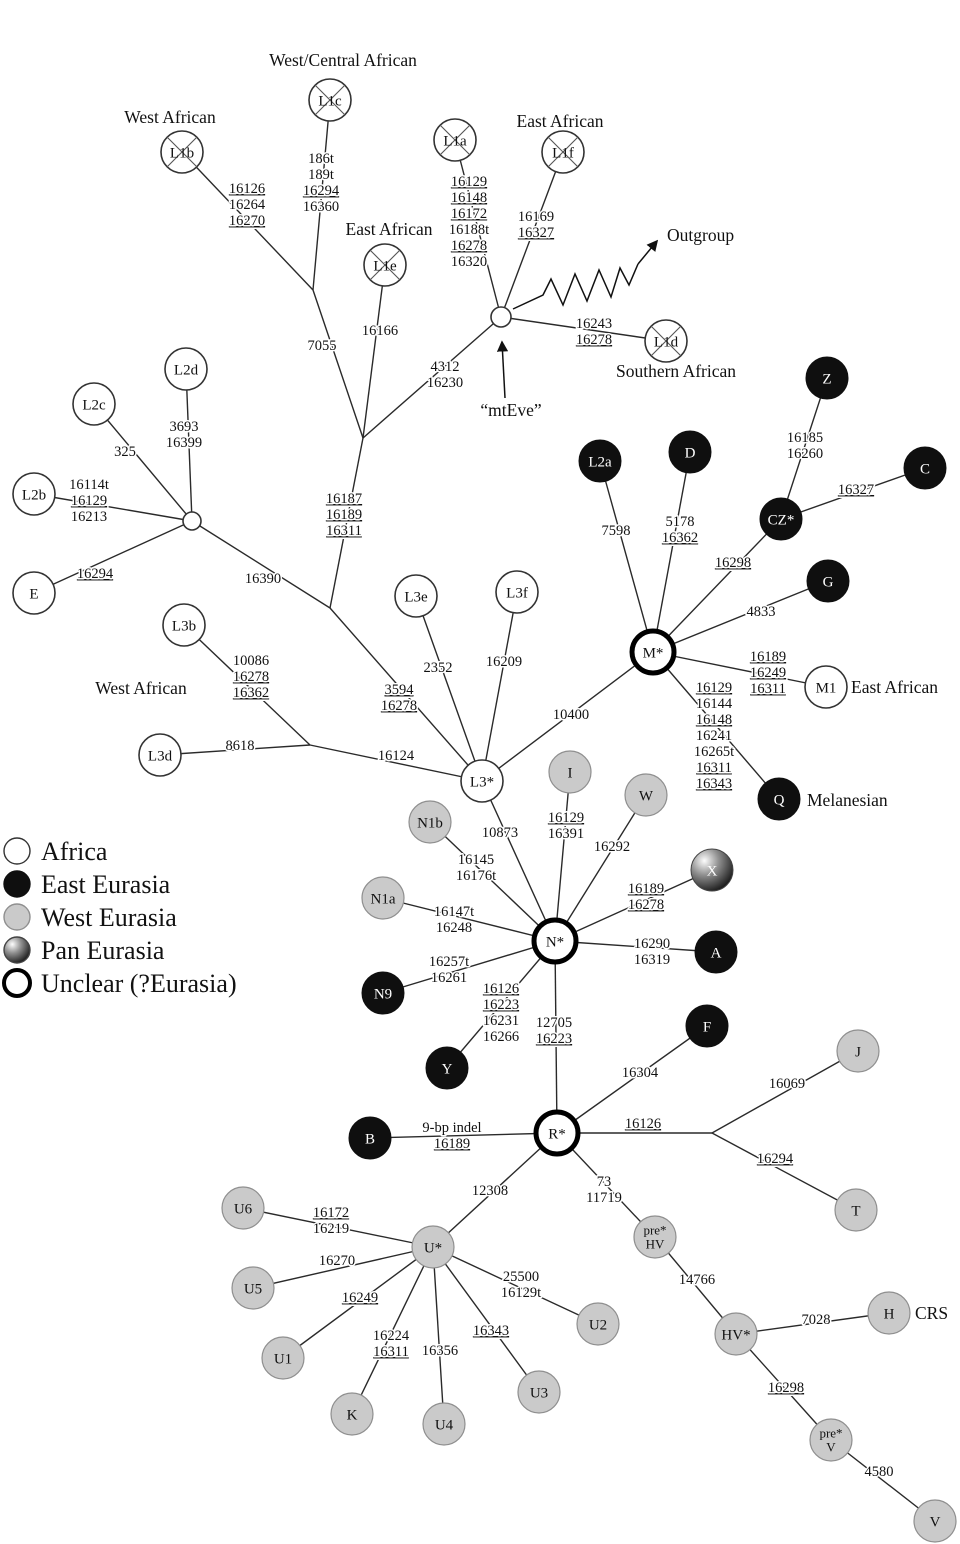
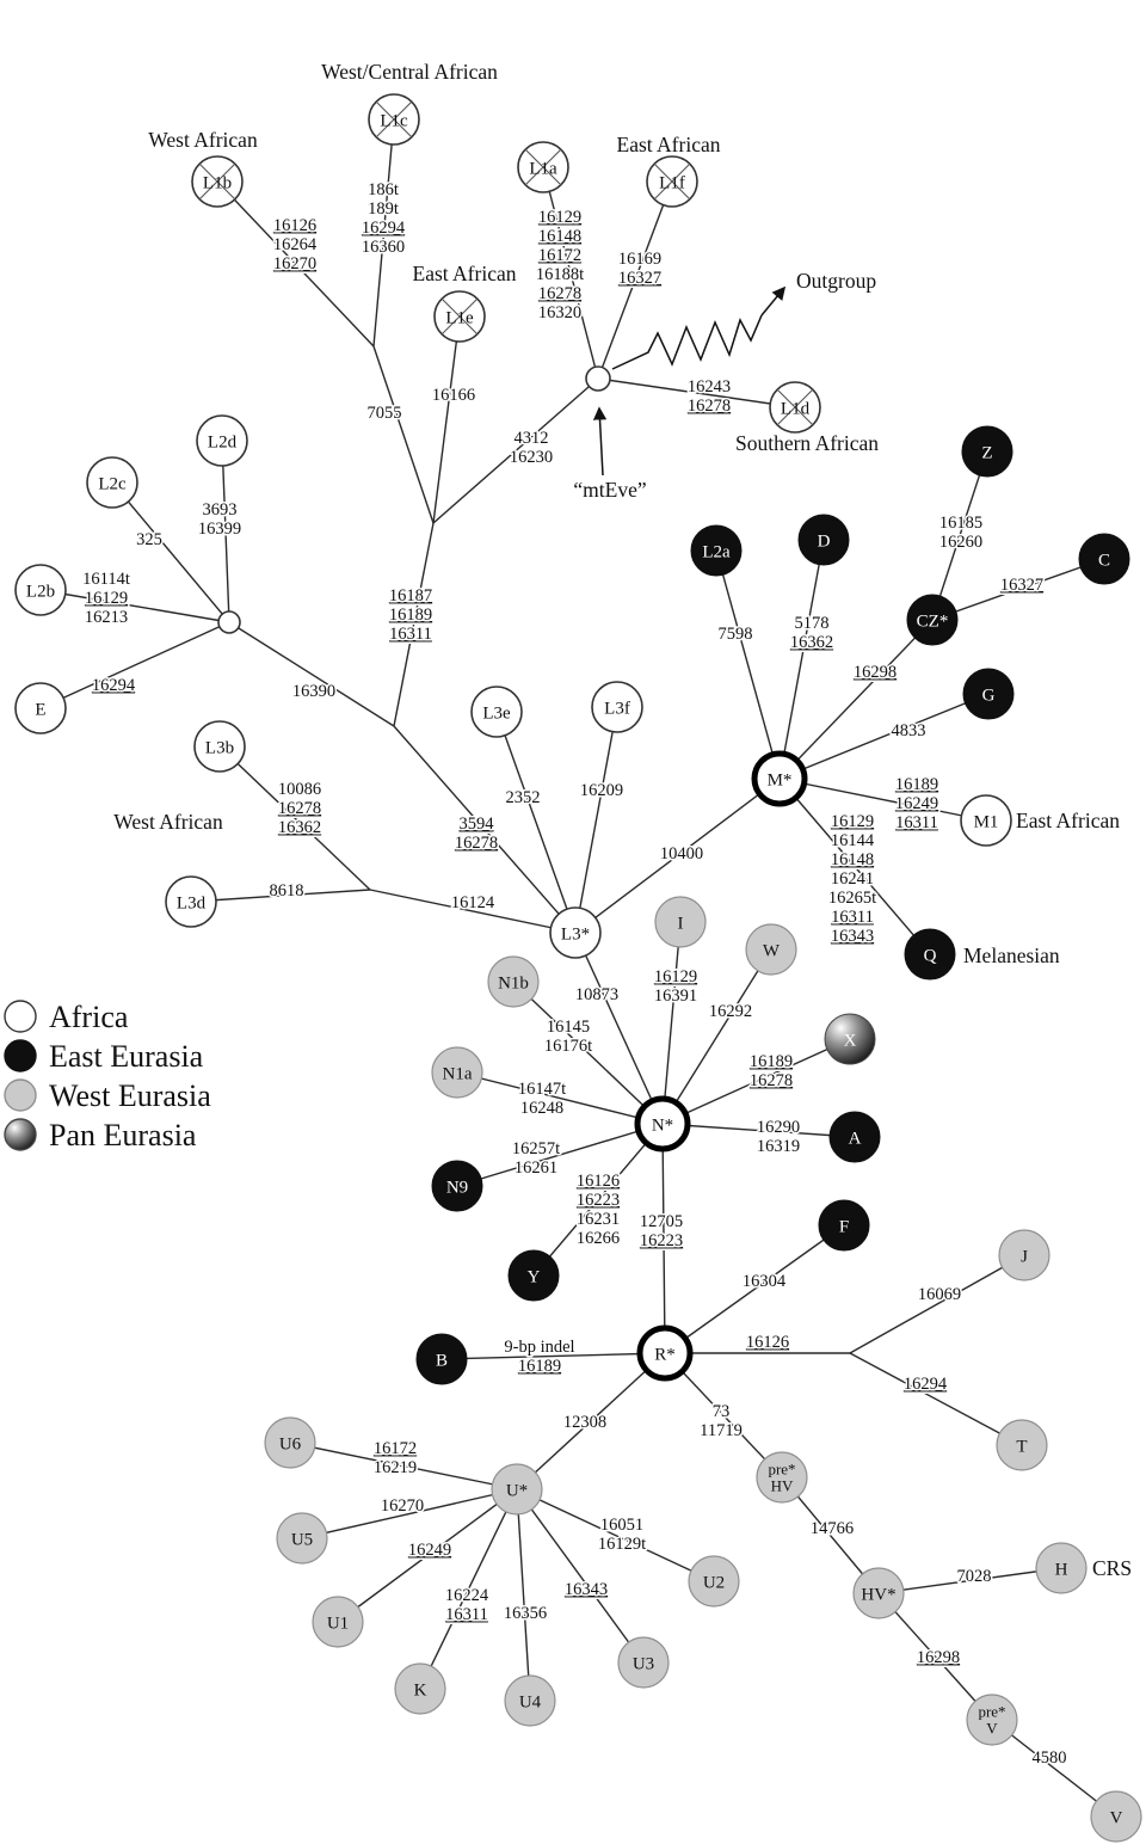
  16126
  16264
  16270
  186t
  189t
  16294
  16360
  16129
  16148
  16172
  16188t
  16278
  16320
  16169
  16327
  16243
  16278
  7055
  4312
  16230
  16166
  3693
  16399
  325
  16114t
  16129
  16213
  16294
  16390
  16187
  16189
  16311
  10086
  16278
  16362
  8618
  16124
  2352
  16209
  3594
  16278
  10400
  10873
  7598
  5178
  16362
  16298
  16185
  16260
  16327
  4833
  16189
  16249
  16311
  16129
  16144
  16148
  16241
  16265t
  16311
  16343
  16129
  16391
  16292
  16145
  16176t
  16147t
  16248
  16257t
  16261
  16189
  16278
  16290
  16319
  16126
  16223
  16231
  16266
  12705
  16223
  16304
  9-bp indel
  16189
  16126
  16069
  16294
  12308
  73
  11719
  16172
  16219
  16270
  16249
  16224
  16311
  16356
  16343
- 25500
+ 16051
  16129t
  14766
  7028
  16298
  4580
  L1c
  L1b
  L1a
  L1f
  L1e
  L1d
  L2d
  L2c
  L2b
  E
  L3b
  L3d
  L3e
  L3f
  L3*
  M*
  L2a
  D
  CZ*
  Z
  C
  G
  M1
  Q
  I
  W
  N1b
  N1a
  N9
  Y
  N*
  X
  A
  F
  B
  R*
  J
  T
  U*
  U6
  U5
  U1
  K
  U4
  U3
  U2
  pre*
  HV
  HV*
  H
  pre*
  V
  V
  West/Central African
  West African
  East African
  East African
  Outgroup
  Southern African
  “mtEve”
  West African
  East African
  Melanesian
  CRS
  Africa
  East Eurasia
  West Eurasia
  Pan Eurasia
- Unclear (?Eurasia)
